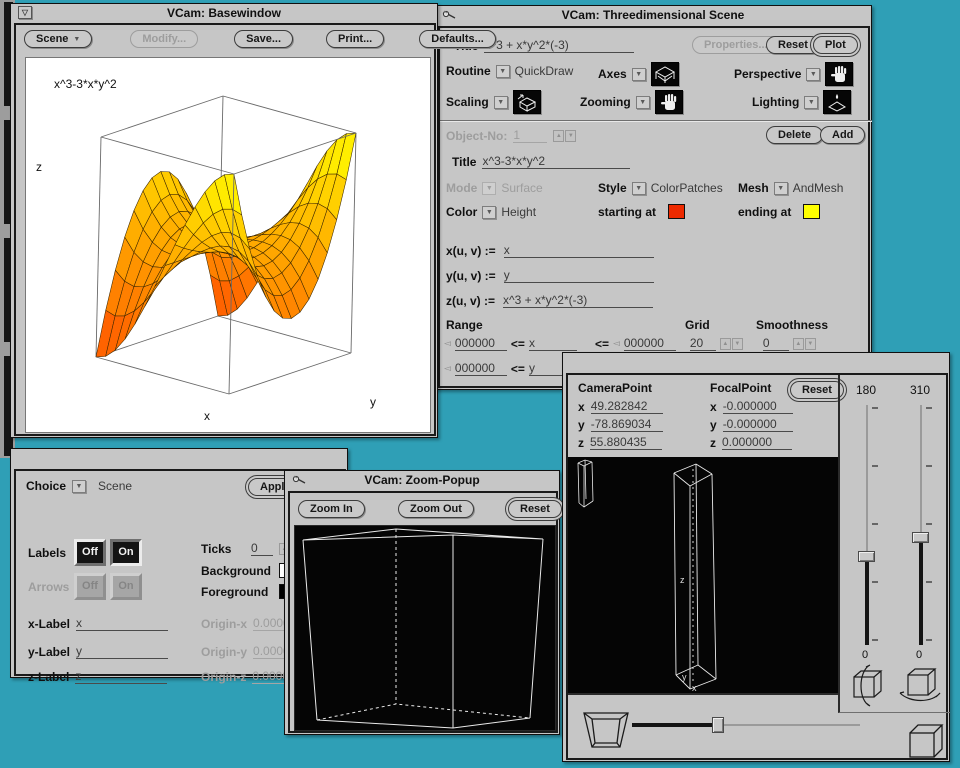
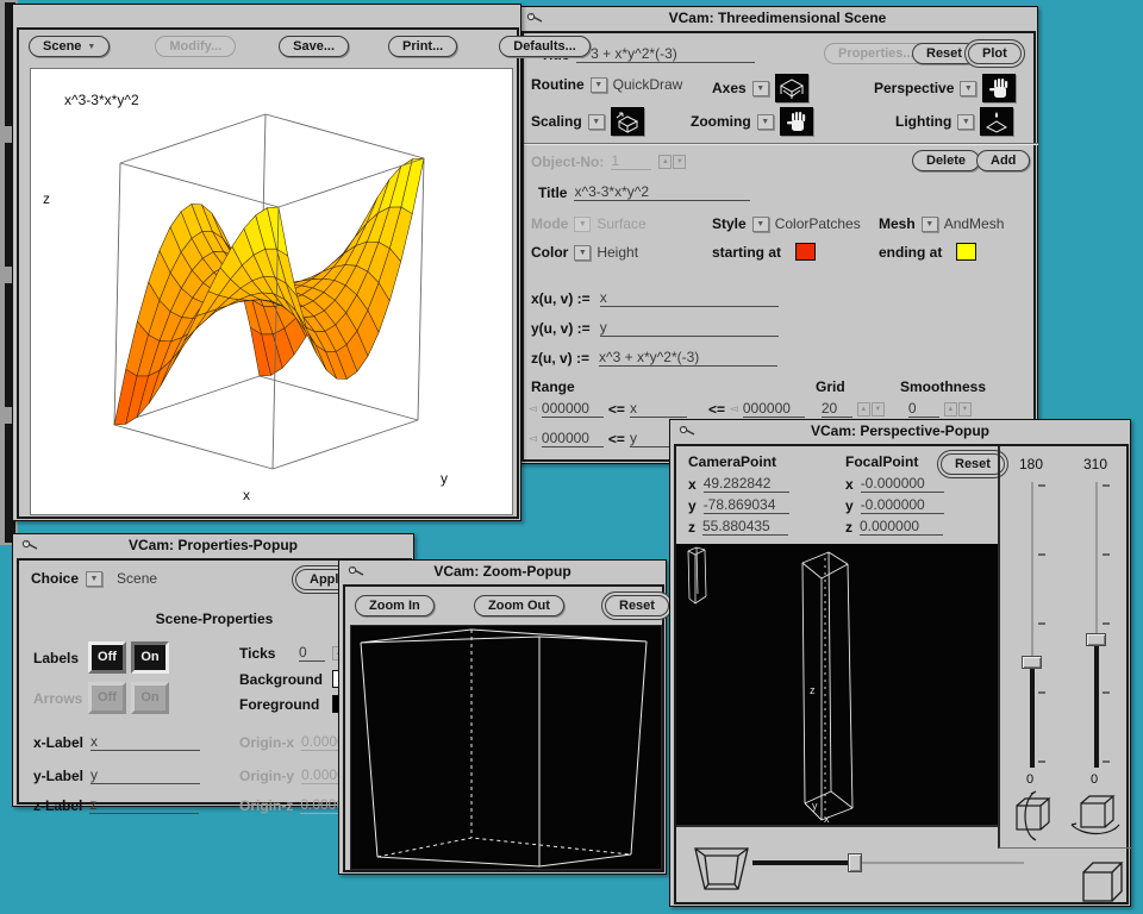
  VCam: Threedimensional Scene
  3 + x*y^2*(-3)
  Properties..
  Reset
  Plot
  Routine
  QuickDraw
  Axes
  Perspective
  Scaling
  Zooming
  Lighting
  Object-No:
  1
  Delete
  Add
  Title
  x^3-3*x*y^2
  Mode
  Surface
  Style
  ColorPatches
  Mesh
  AndMesh
  Color
  Height
  starting at
  ending at
  x(u, v) :=
  x
  y(u, v) :=
  y
  z(u, v) :=
  x^3 + x*y^2*(-3)
  Range
  Grid
  Smoothness
  ◅
  000000
  <=
  x
  <=
  ◅
  000000
  20
  0
  ◅
  000000
  <=
  y
- ▽
- VCam: Basewindow
  Scene
  Modify...
  Save...
  Print...
  Defaults...
  x^3-3*x*y^2
  z
  x
  y
+ VCam: Properties-Popup
  Choice
  Scene
  Appl
+ Scene-Properties
  Labels
  Off
  On
  Arrows
  Off
  On
  x-Label
  x
  y-Label
  y
  z-Label
  z
  Ticks
  0
  Background
  Foreground
  Origin-x
  0.000
  Origin-y
  0.000
  Origin-z
  0.000
  VCam: Zoom-Popup
  Zoom In
  Zoom Out
  Reset
+ VCam: Perspective-Popup
  CameraPoint
  FocalPoint
  Reset
  x
  49.282842
  y
  -78.869034
  z
  55.880435
  x
  -0.000000
  y
  -0.000000
  z
  0.000000
  z
  y
  x
  180
  310
  0
  0
